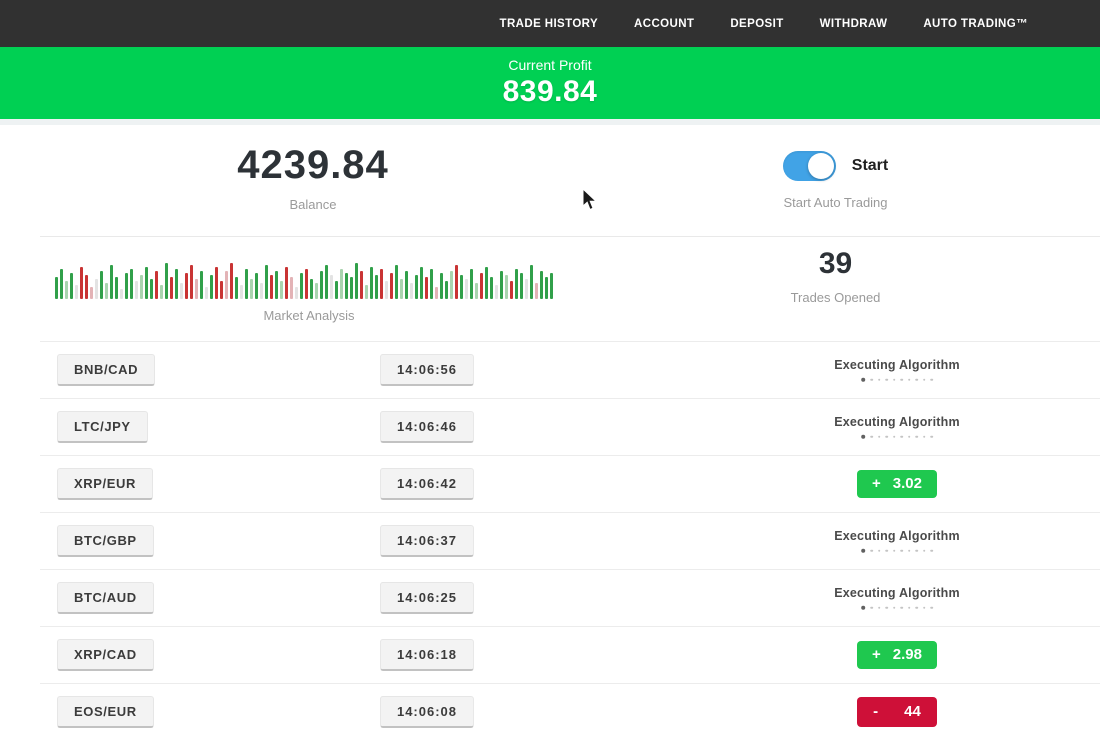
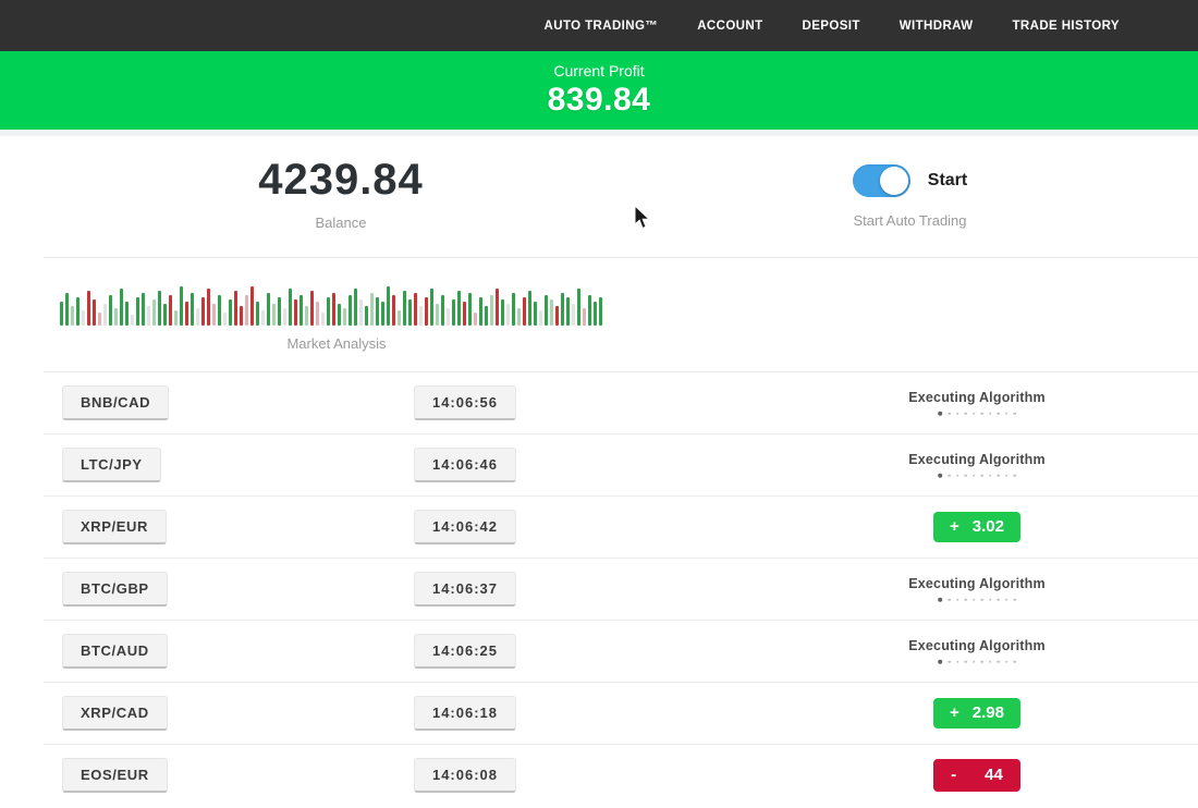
- TRADE HISTORY
+ AUTO TRADING™
  ACCOUNT
  DEPOSIT
  WITHDRAW
- AUTO TRADING™
+ TRADE HISTORY
  Current Profit
  839.84
  4239.84
  Balance
  Start
  Start Auto Trading
  Market Analysis
- 39
- Trades Opened
  BNB/CAD
  14:06:56
  Executing Algorithm
  LTC/JPY
  14:06:46
  Executing Algorithm
  XRP/EUR
  14:06:42
  +
  3.02
  BTC/GBP
  14:06:37
  Executing Algorithm
  BTC/AUD
  14:06:25
  Executing Algorithm
  XRP/CAD
  14:06:18
  +
  2.98
  EOS/EUR
  14:06:08
  -
  44
